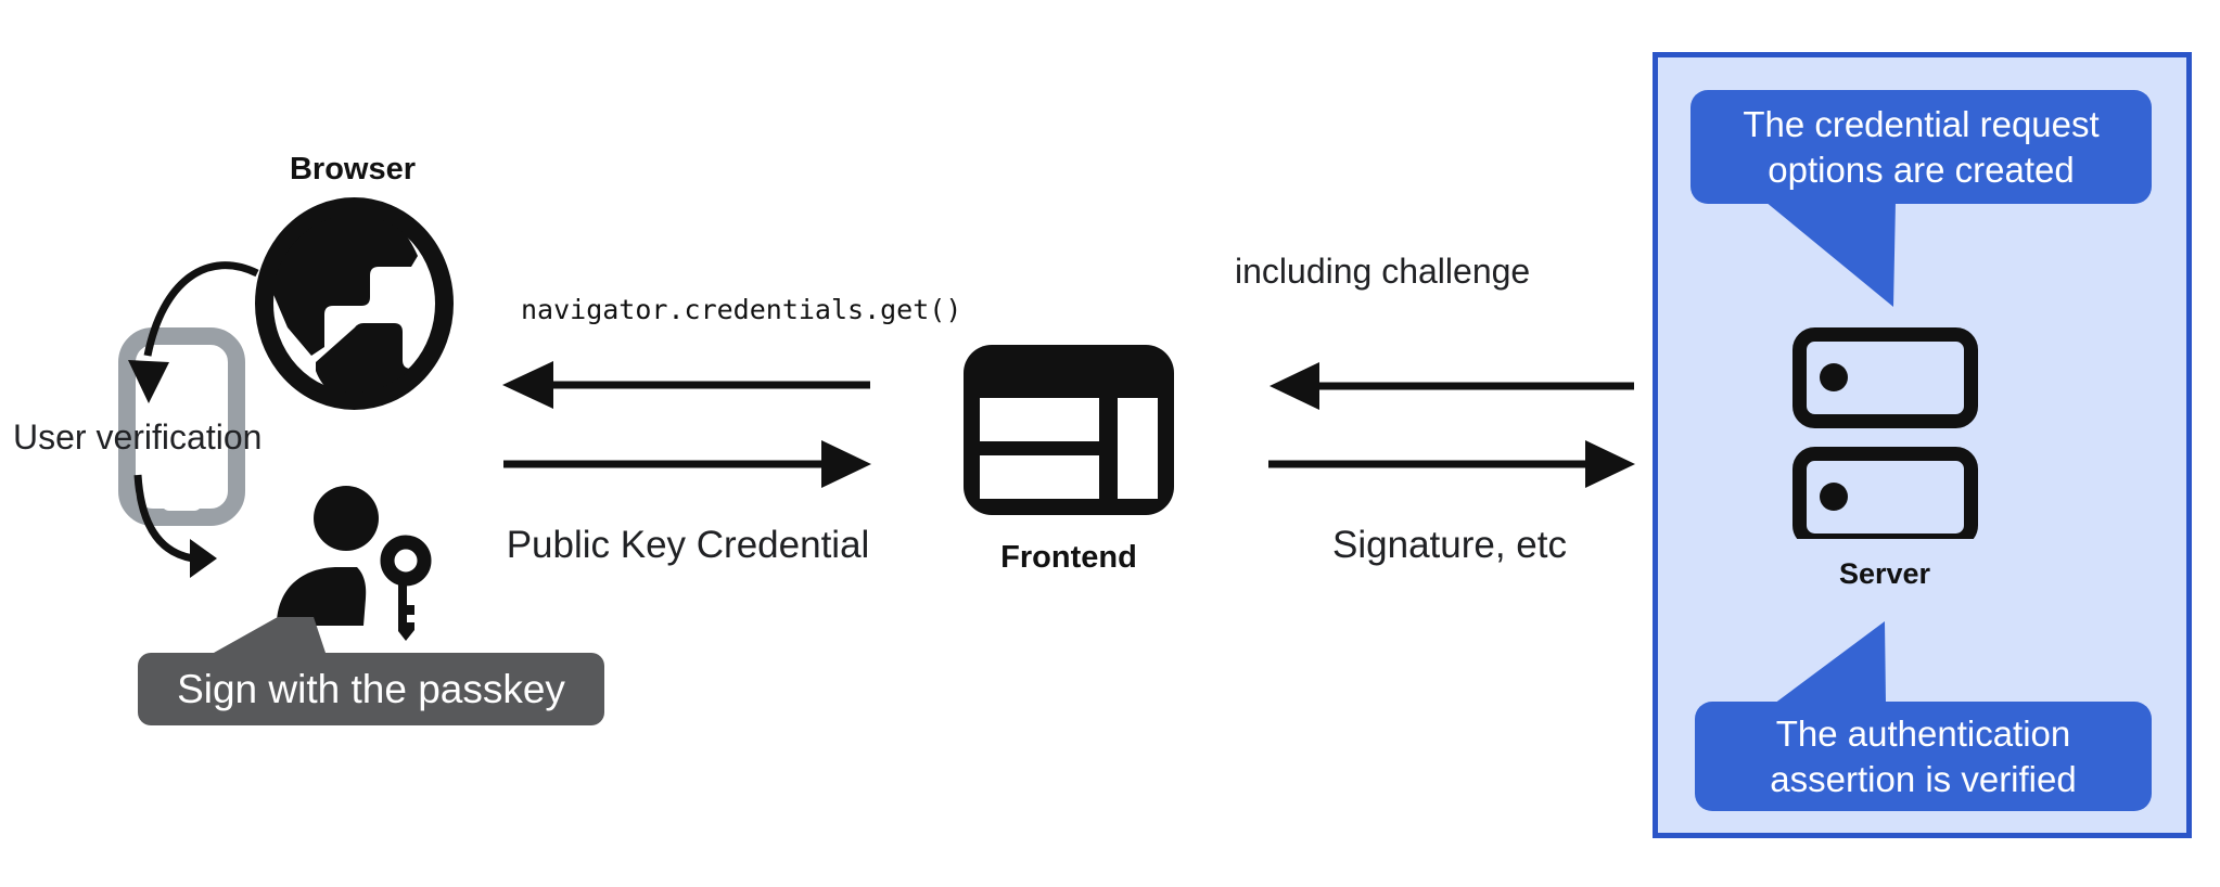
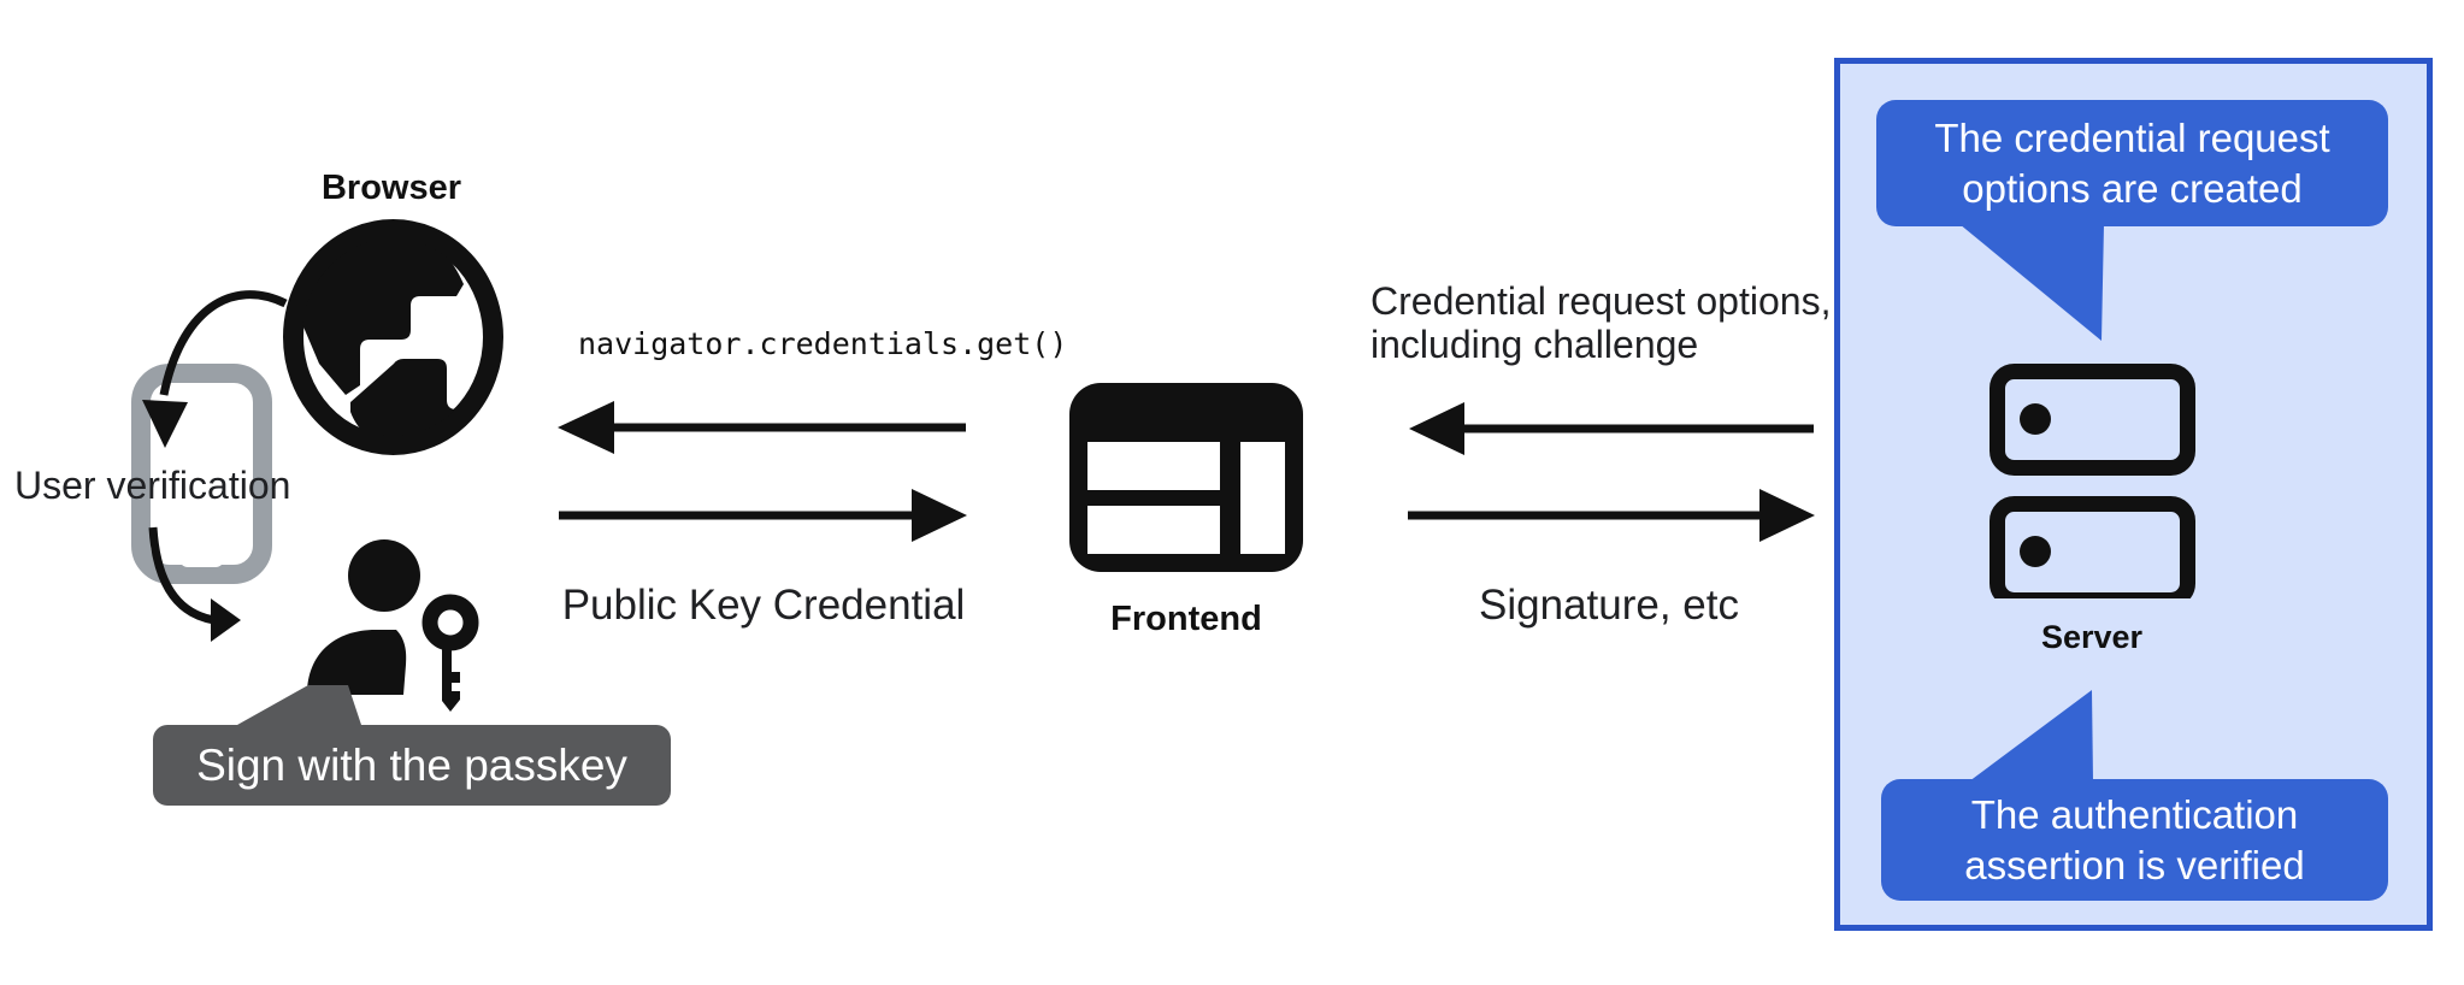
  The credential request
  options are created
  The authentication
  assertion is verified
  Server
  Browser
  User verification
  Sign with the passkey
  navigator.credentials.get()
  Public Key Credential
  Frontend
+ Credential request options,
  including challenge
  Signature, etc
